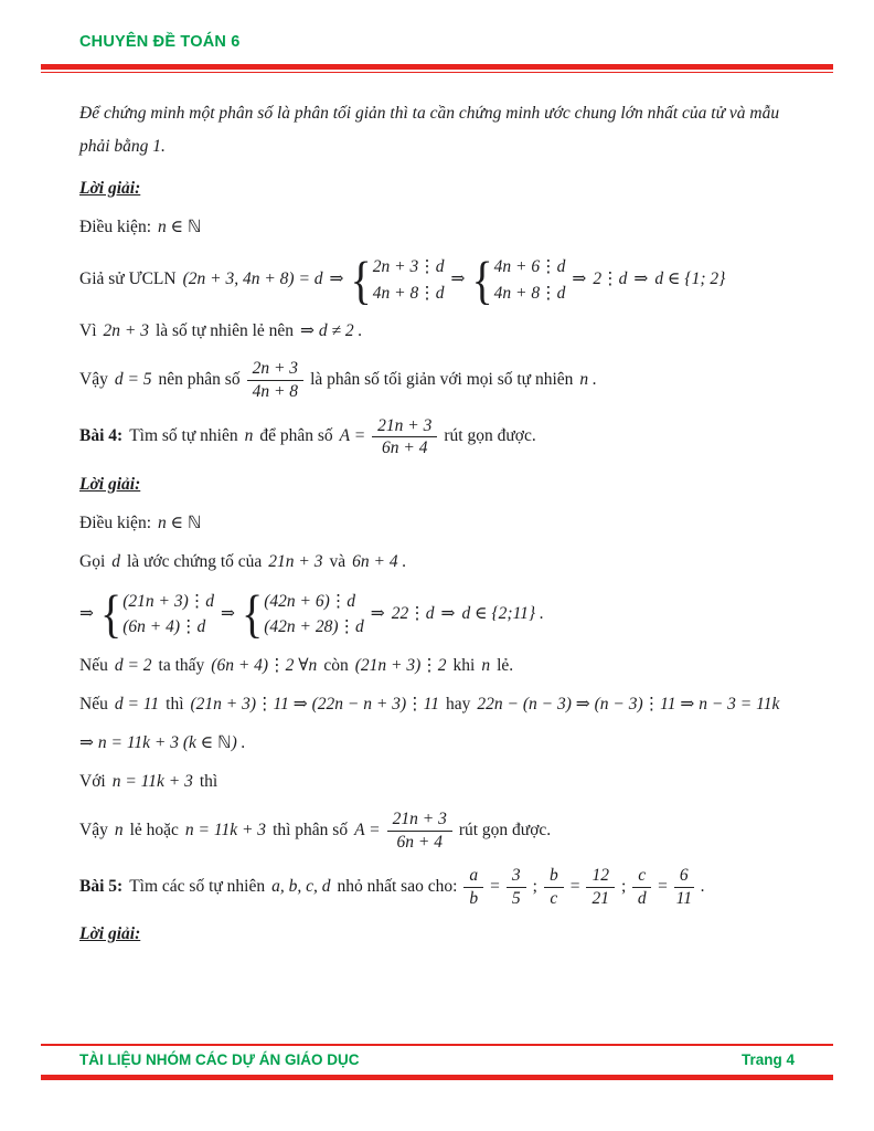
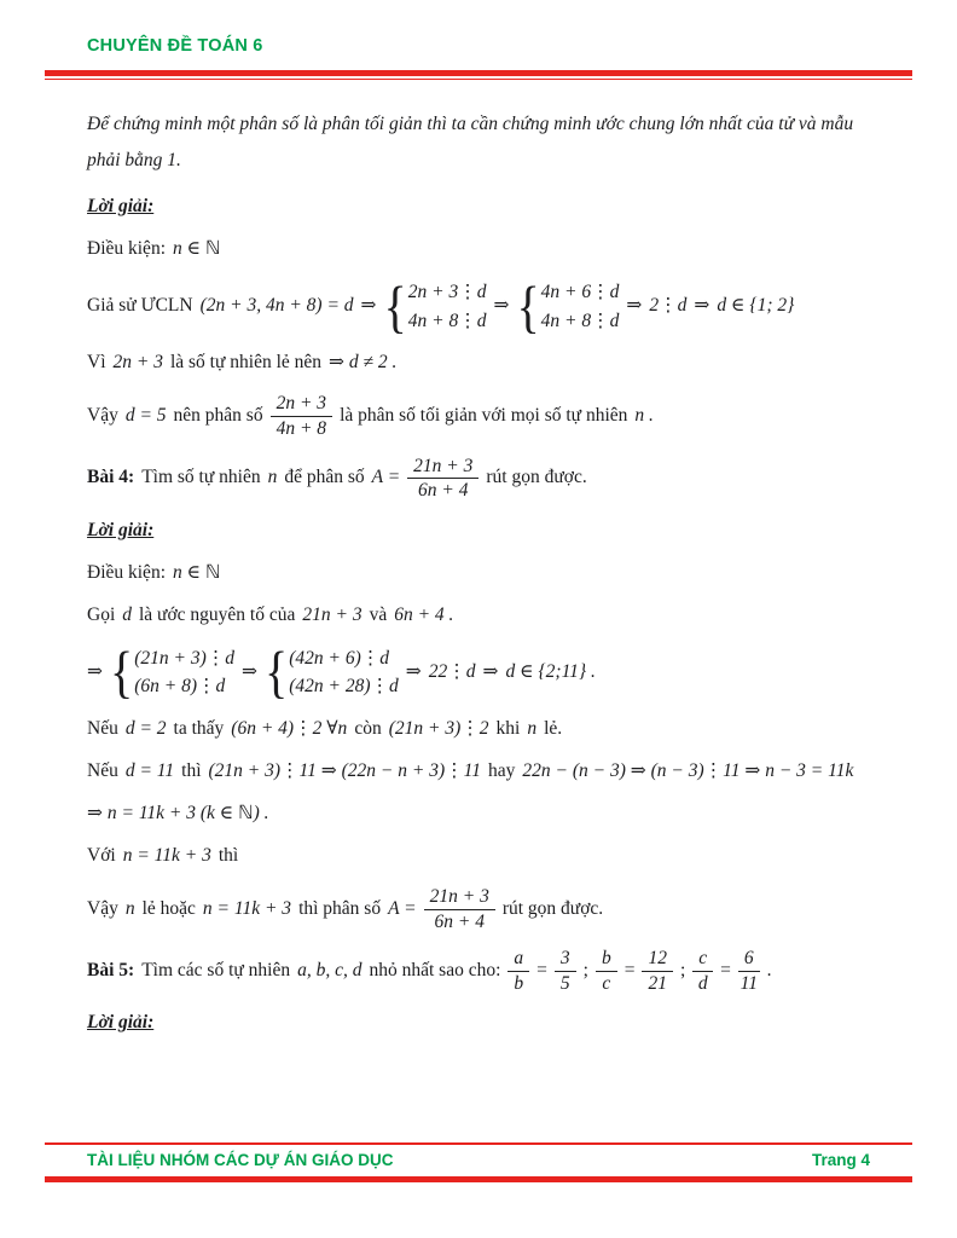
  CHUYÊN ĐỀ TOÁN 6
  Để chứng minh một phân số là phân tối giản thì ta cần chứng minh ước chung lớn nhất của tử và mẫu phải bằng 1.
  Lời giải:
  Điều kiện:
  n ∈ ℕ
  Giả sử ƯCLN
  (2n + 3, 4n + 8) = d
  ⇒
  {
  2n + 3⋮d
  4n + 8⋮d
  ⇒
  {
  4n + 6⋮d
  4n + 8⋮d
  ⇒
  2⋮d
  ⇒
  d ∈ {1; 2}
  Vì
  2n + 3
  là số tự nhiên lẻ nên
  ⇒ d ≠ 2 .
  Vậy
  d = 5
  nên phân số
  2n + 3
  4n + 8
  là phân số tối giản với mọi số tự nhiên
  n .
  Bài 4:
  Tìm số tự nhiên
  n
  để phân số
  A =
  21n + 3
  6n + 4
  rút gọn được.
  Lời giải:
  Điều kiện:
  n ∈ ℕ
  Gọi
  d
- là ước chứng tố của
+ là ước nguyên tố của
  21n + 3
  và
  6n + 4 .
  ⇒
  {
  (21n + 3)⋮d
- (6n + 4)⋮d
+ (6n + 8)⋮d
  ⇒
  {
  (42n + 6)⋮d
  (42n + 28)⋮d
  ⇒
  22⋮d
  ⇒
  d ∈ {2;11} .
  Nếu
  d = 2
  ta thấy
  (6n + 4)⋮2 ∀n
  còn
  (21n + 3)⋮2
  khi
  n
  lẻ.
  Nếu
  d = 11
  thì
  (21n + 3)⋮11 ⇒ (22n − n + 3)⋮11
  hay
  22n − (n − 3) ⇒ (n − 3)⋮11 ⇒ n − 3 = 11k
  ⇒ n = 11k + 3 (k ∈ ℕ) .
  Với
  n = 11k + 3
  thì
  Vậy
  n
  lẻ hoặc
  n = 11k + 3
  thì phân số
  A =
  21n + 3
  6n + 4
  rút gọn được.
  Bài 5:
  Tìm các số tự nhiên
  a, b, c, d
  nhỏ nhất sao cho:
  a
  b
  =
  3
  5
  ;
  b
  c
  =
  12
  21
  ;
  c
  d
  =
  6
  11
  .
  Lời giải:
  TÀI LIỆU NHÓM CÁC DỰ ÁN GIÁO DỤC
  Trang 4
